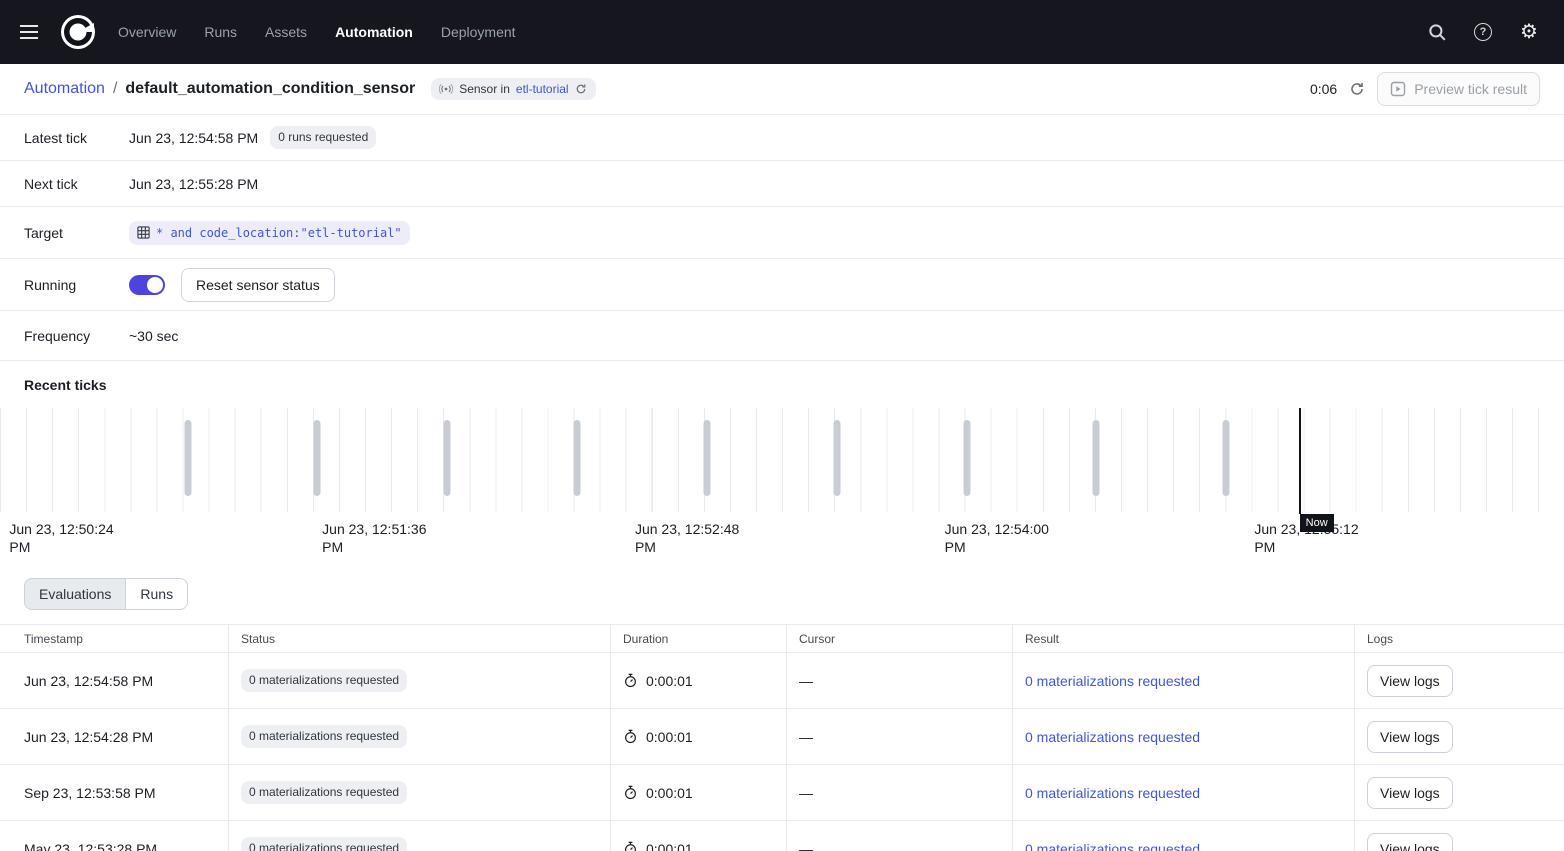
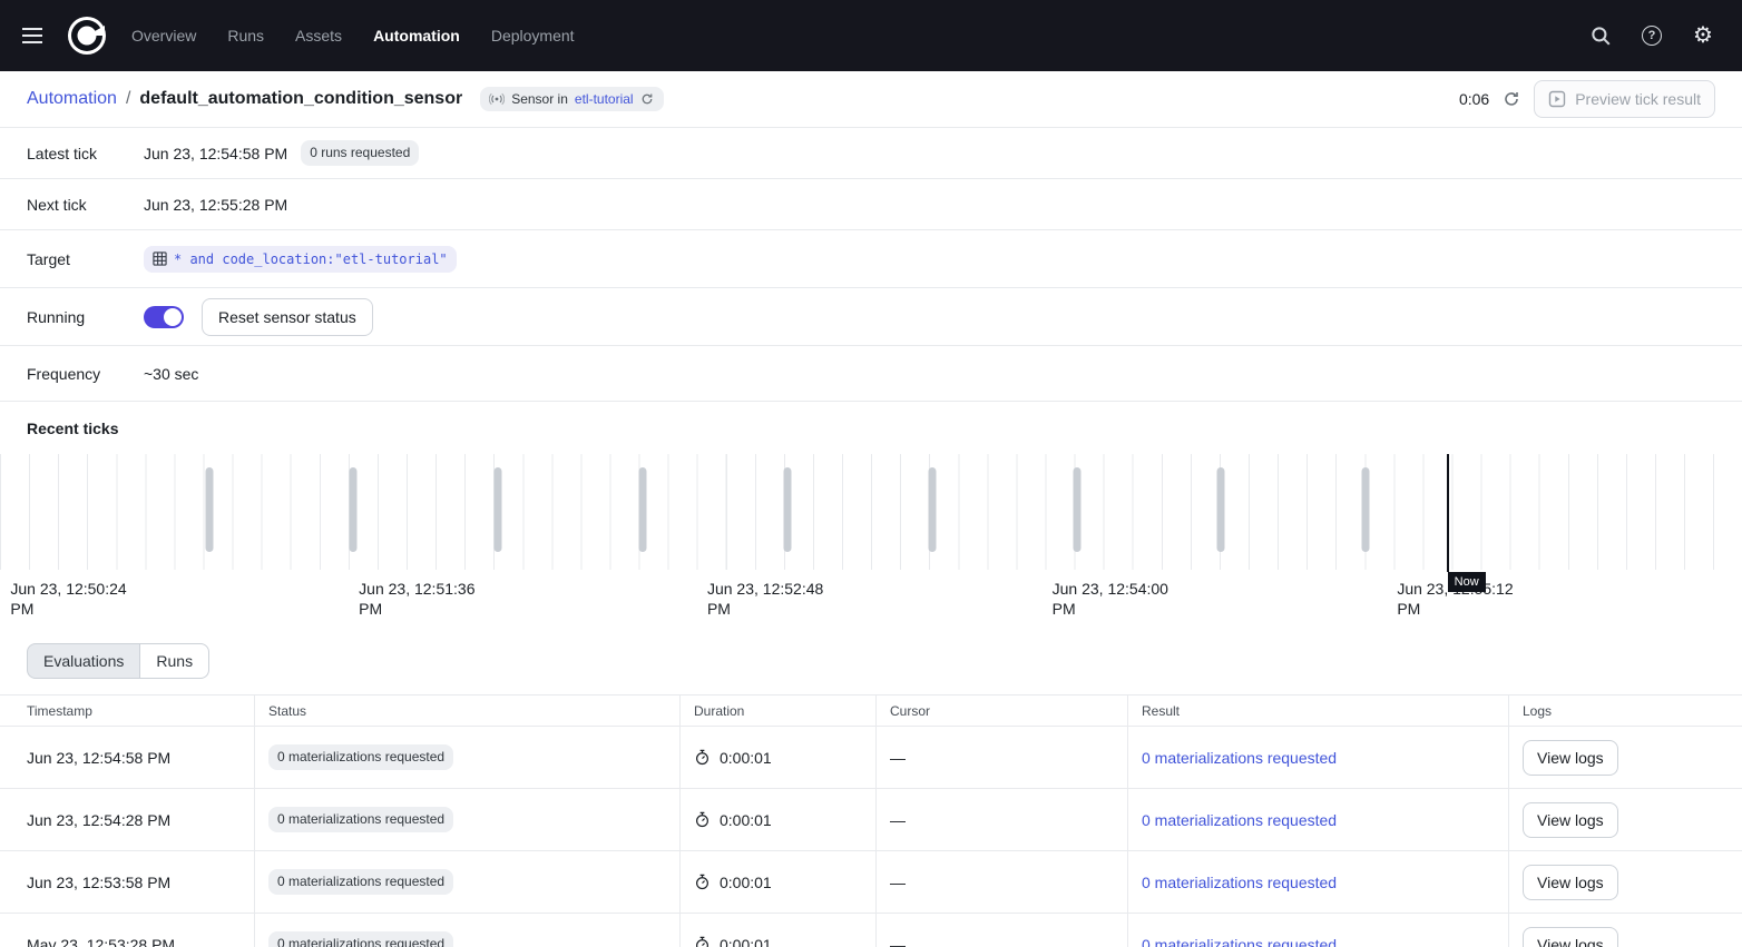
  Overview
  Runs
  Assets
  Automation
  Deployment
  ?
  ⚙
  Automation
  /
  default_automation_condition_sensor
  Sensor in
  etl-tutorial
  0:06
  Preview tick result
  Latest tick
  Jun 23, 12:54:58 PM
  0 runs requested
  Next tick
  Jun 23, 12:55:28 PM
  Target
  * and code_location:"etl-tutorial"
  Running
  Reset sensor status
  Frequency
  ~30 sec
  Recent ticks
  Jun 23, 12:50:24 PM
  Jun 23, 12:51:36 PM
  Jun 23, 12:52:48 PM
  Jun 23, 12:54:00 PM
  Jun 23,5:12 PM
  Now
  Evaluations
  Runs
  Timestamp
  Status
  Duration
  Cursor
  Result
  Logs
  Jun 23, 12:54:58 PM
  0 materializations requested
  0:00:01
  —
  0 materializations requested
  View logs
  Jun 23, 12:54:28 PM
  0 materializations requested
  0:00:01
  —
  0 materializations requested
  View logs
- Sep 23, 12:53:58 PM
+ Jun 23, 12:53:58 PM
  0 materializations requested
  0:00:01
  —
  0 materializations requested
  View logs
  May 23, 12:53:28 PM
  0 materializations requested
  0:00:01
  —
  0 materializations requested
  View logs
